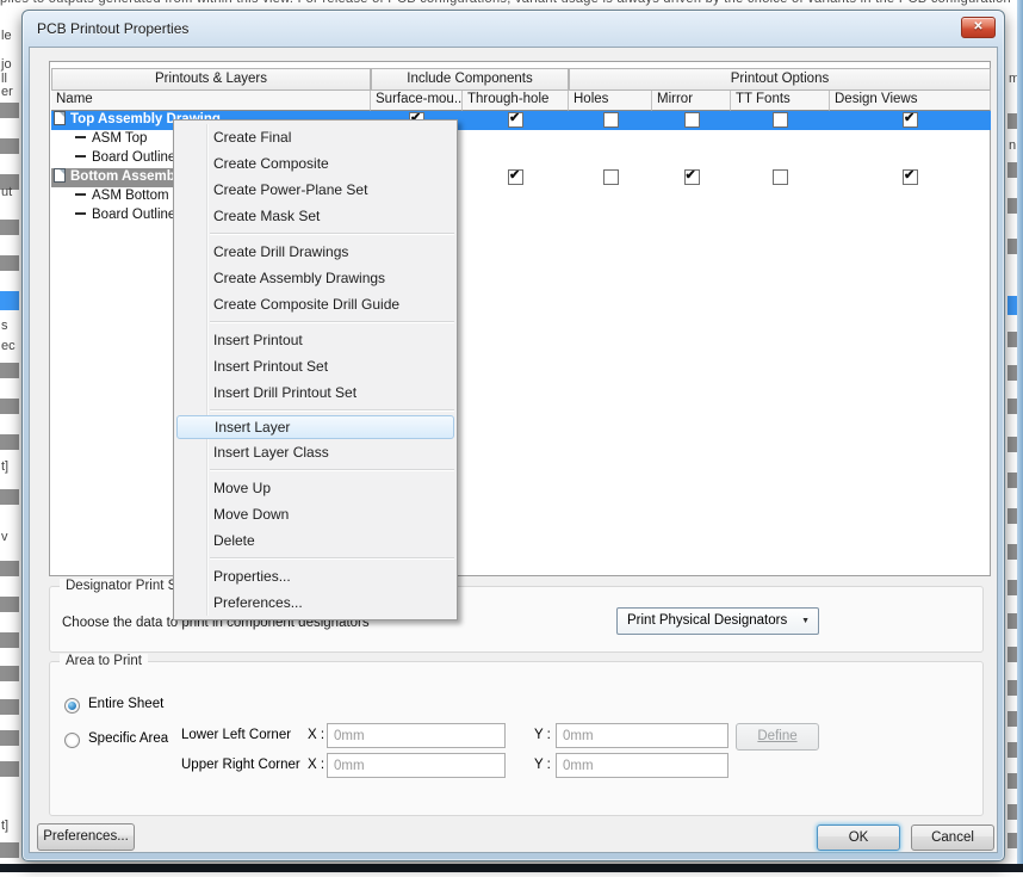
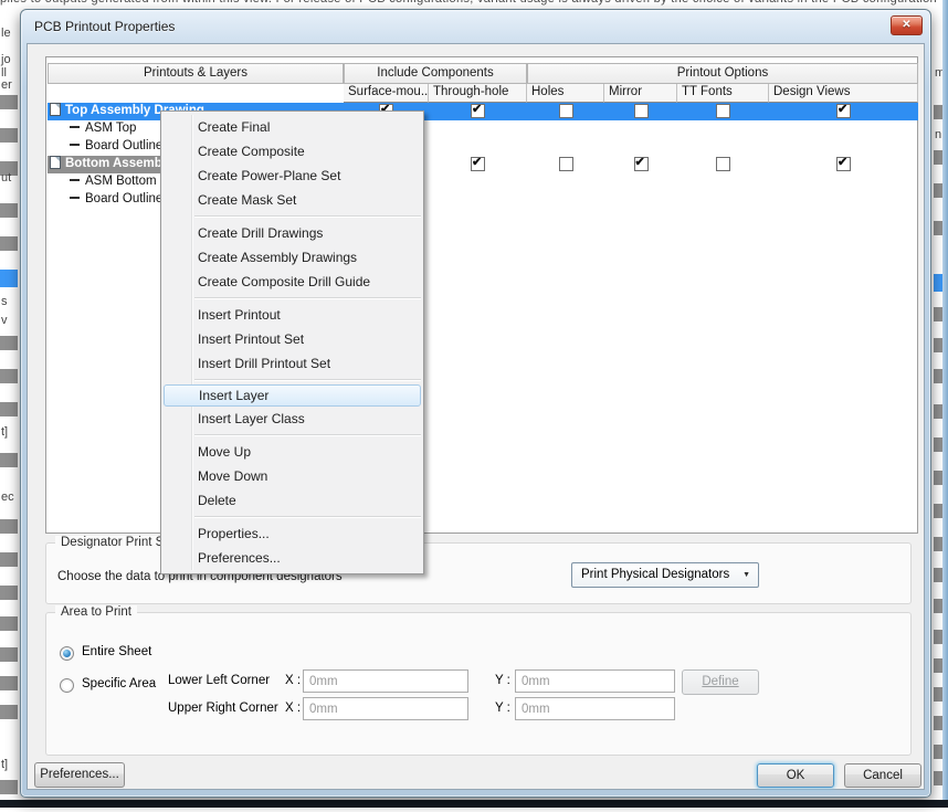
  le
  jo
  ll
  er
  ut
  s
- ec
+ v
  t]
- v
+ ec
  t]
  m
  n
  PCB Printout Properties
  ✕
  Printouts & Layers
  Include Components
  Printout Options
- Name
  Surface-mou..
  Through-hole
  Holes
  Mirror
  TT Fonts
  Design Views
  ✔
  ✔
  ✔
  ASM Top
  Board Outlin
  ✔
  ✔
  ✔
  ASM Bottom
  Board Outlin
  Choose the data to print in component designators
  Print Physical Designators
  Area to Print
  Entire Sheet
  Specific Area
  Lower Left Corner
  X :
  0mm
  Y :
  0mm
  Upper Right Corner
  X :
  0mm
  Y :
  0mm
  Define
  Preferences...
  OK
  Cancel
  Create Final
  Create Composite
  Create Power-Plane Set
  Create Mask Set
  Create Drill Drawings
  Create Assembly Drawings
  Create Composite Drill Guide
  Insert Printout
  Insert Printout Set
  Insert Drill Printout Set
  Insert Layer
  Insert Layer Class
  Move Up
  Move Down
  Delete
  Properties...
  Preferences...
